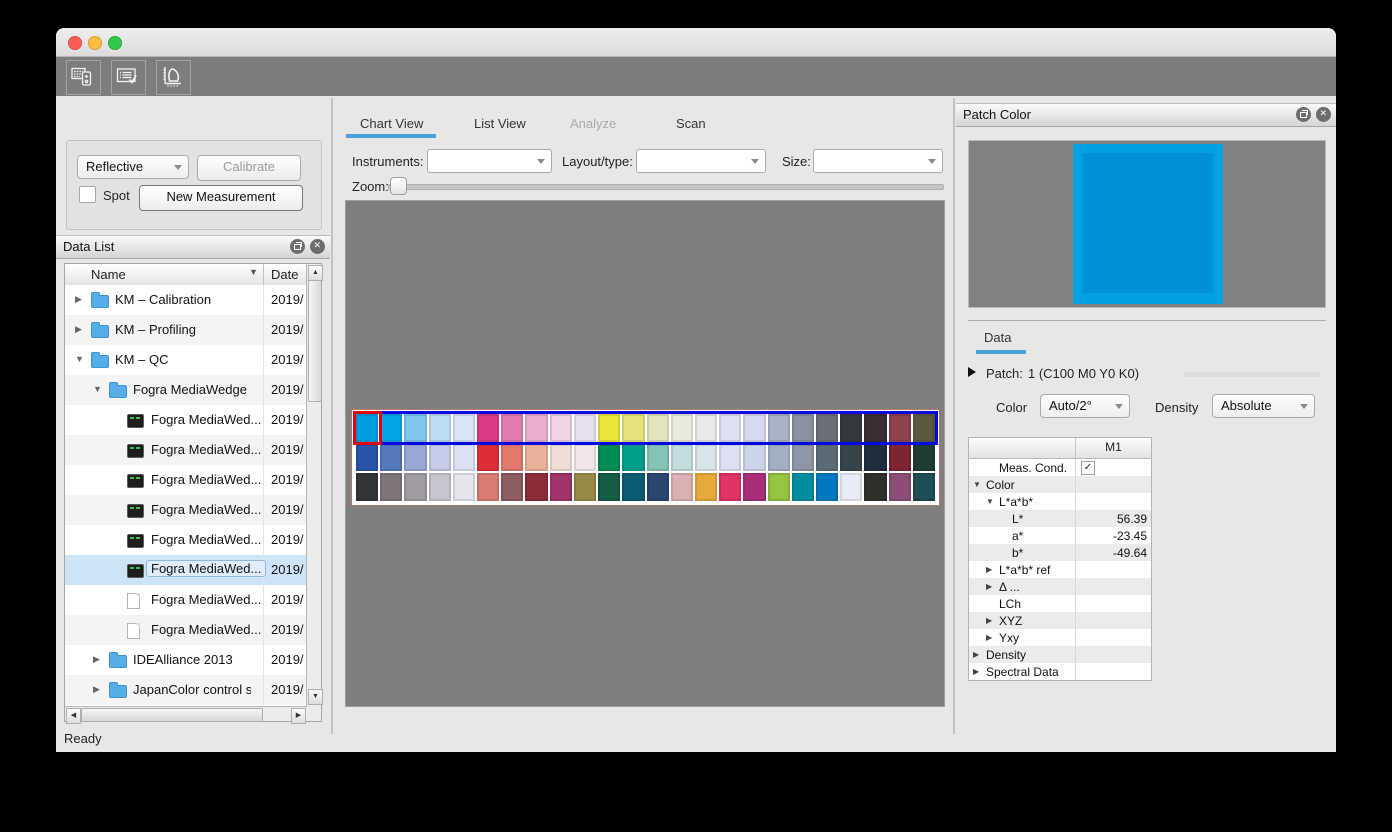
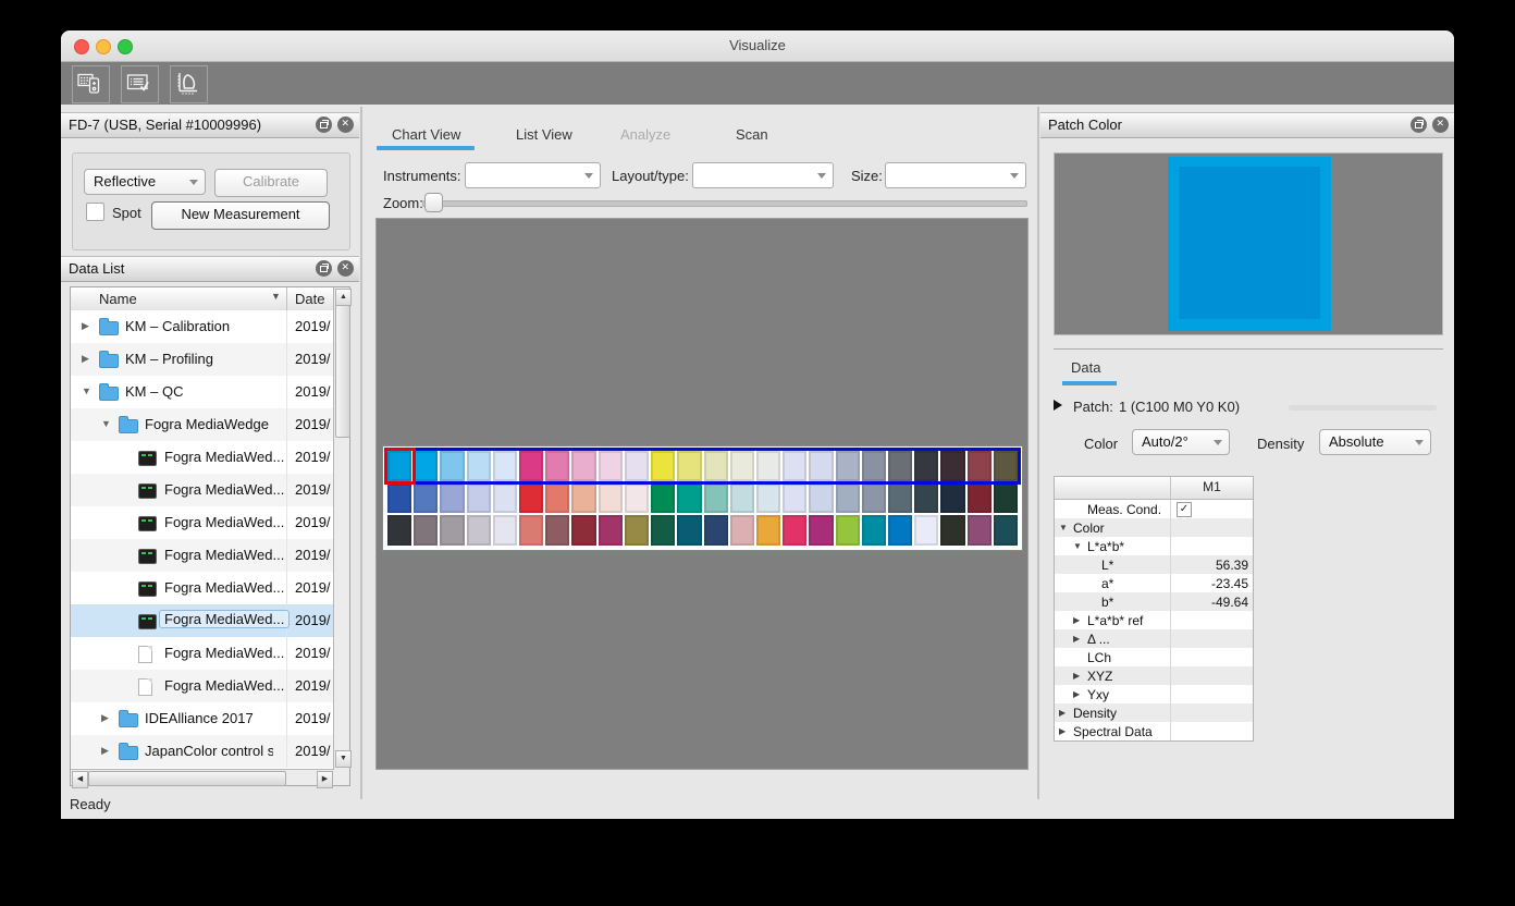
+ Visualize
+ FD-7 (USB, Serial #10009996)
  Reflective
  Calibrate
  Spot
  New Measurement
  Data List
  Name
  ▼
  Date
  ▶
  KM – Calibration
  2019/
  ▶
  KM – Profiling
  2019/
  ▼
  KM – QC
  2019/
  ▼
  Fogra MediaWedge
  2019/
  Fogra MediaWed...
  2019/
  Fogra MediaWed...
  2019/
  Fogra MediaWed...
  2019/
  Fogra MediaWed...
  2019/
  Fogra MediaWed...
  2019/
  Fogra MediaWed...
  2019/
  Fogra MediaWed...
  2019/
  Fogra MediaWed...
  2019/
  ▶
- IDEAlliance 2013
+ IDEAlliance 2017
  2019/
  ▶
  JapanColor control s
  2019/
  Ready
  Chart View
  List View
  Analyze
  Scan
  Instruments:
  Layout/type:
  Size:
  Zoom
  Patch Color
  Data
  Patch:
  1 (C100 M0 Y0 K0)
  Color
  Auto/2°
  Density
  Absolute
  M1
  Meas. Cond.
  ✓
  ▼
  Color
  ▼
  L*a*b*
  L*
  56.39
  a*
  -23.45
  b*
  -49.64
  ▶
  L*a*b* ref
  ▶
  Δ ...
  LCh
  ▶
  XYZ
  ▶
  Yxy
  ▶
  Density
  ▶
  Spectral Data
